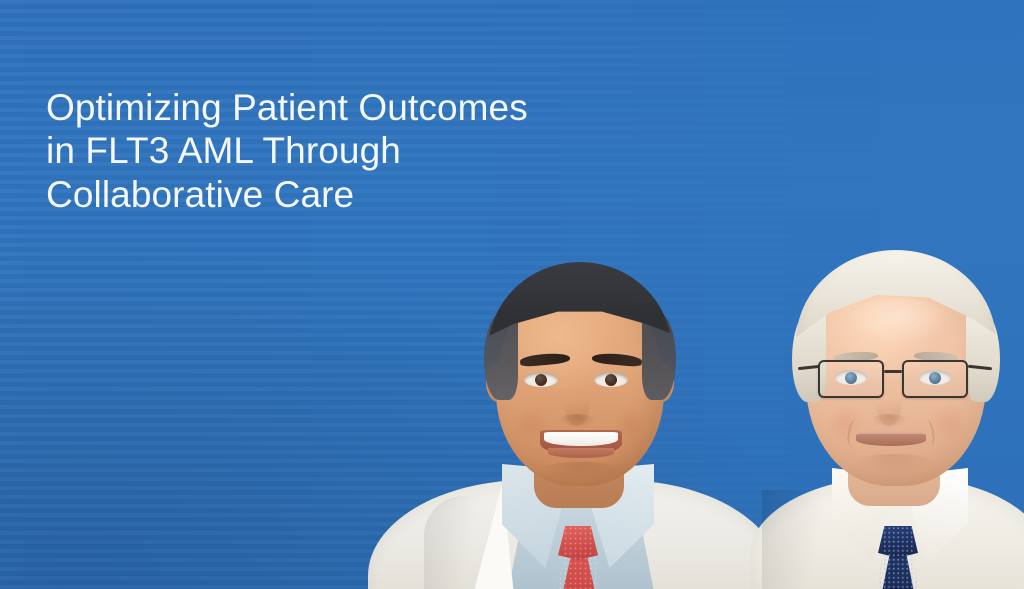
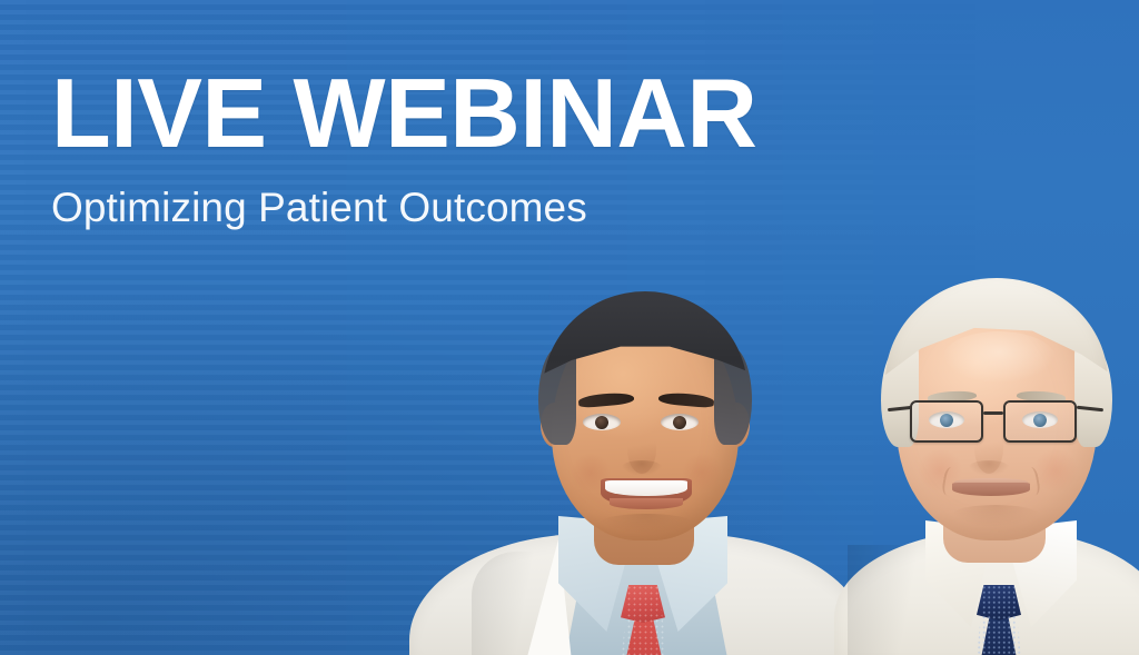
+ LIVE WEBINAR
  Optimizing Patient Outcomes
- in FLT3 AML Through
- Collaborative Care
